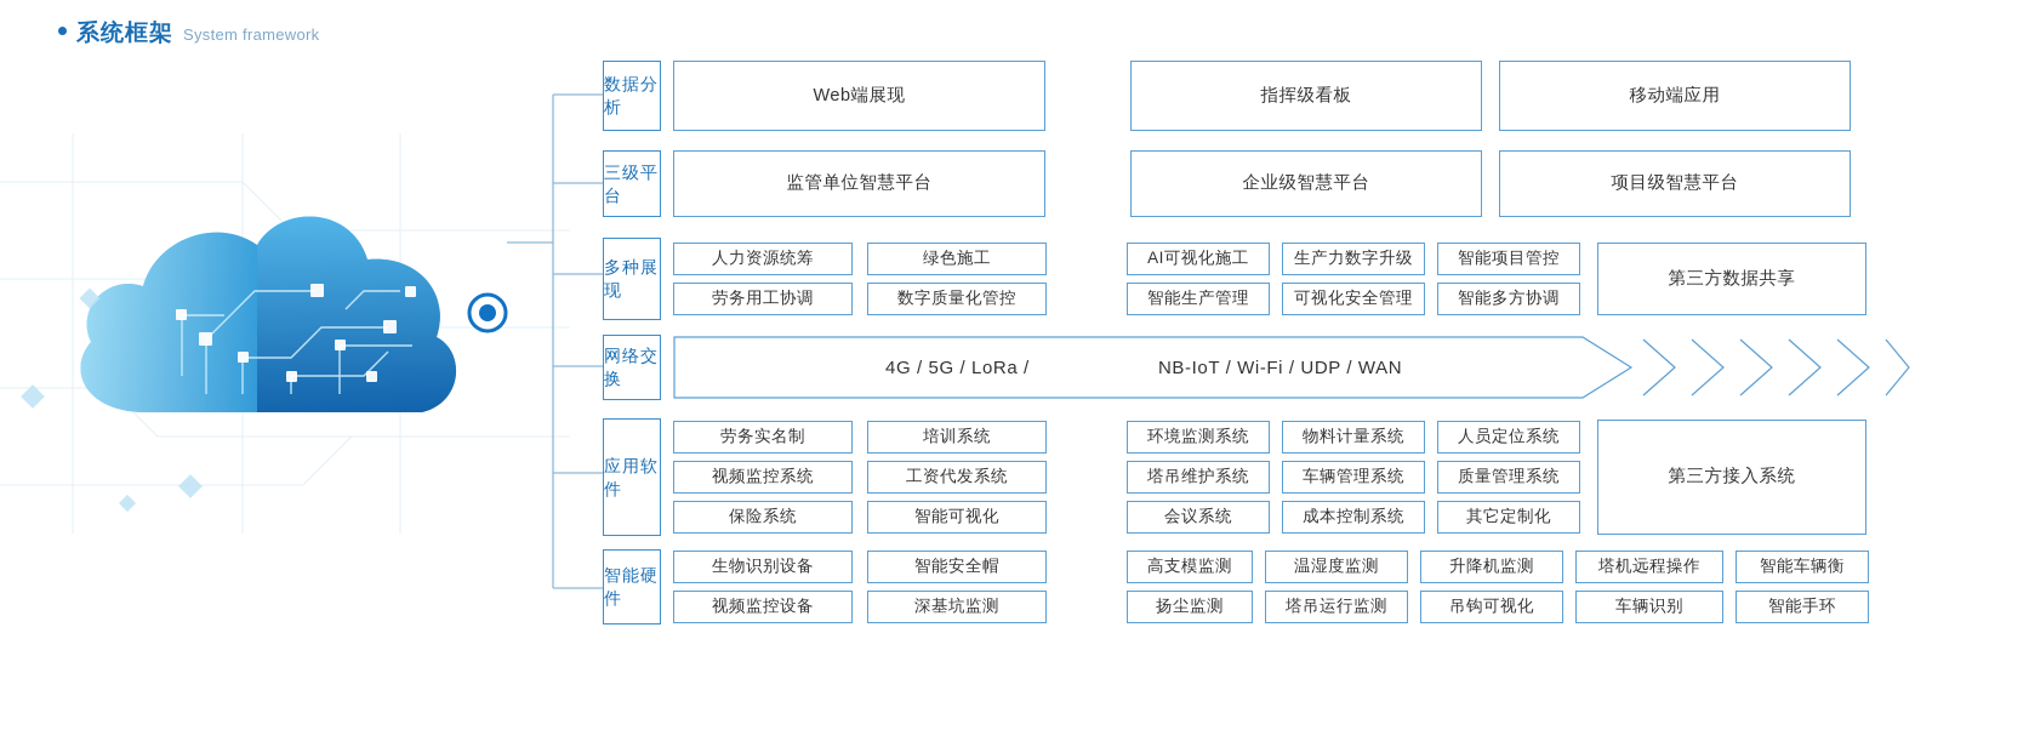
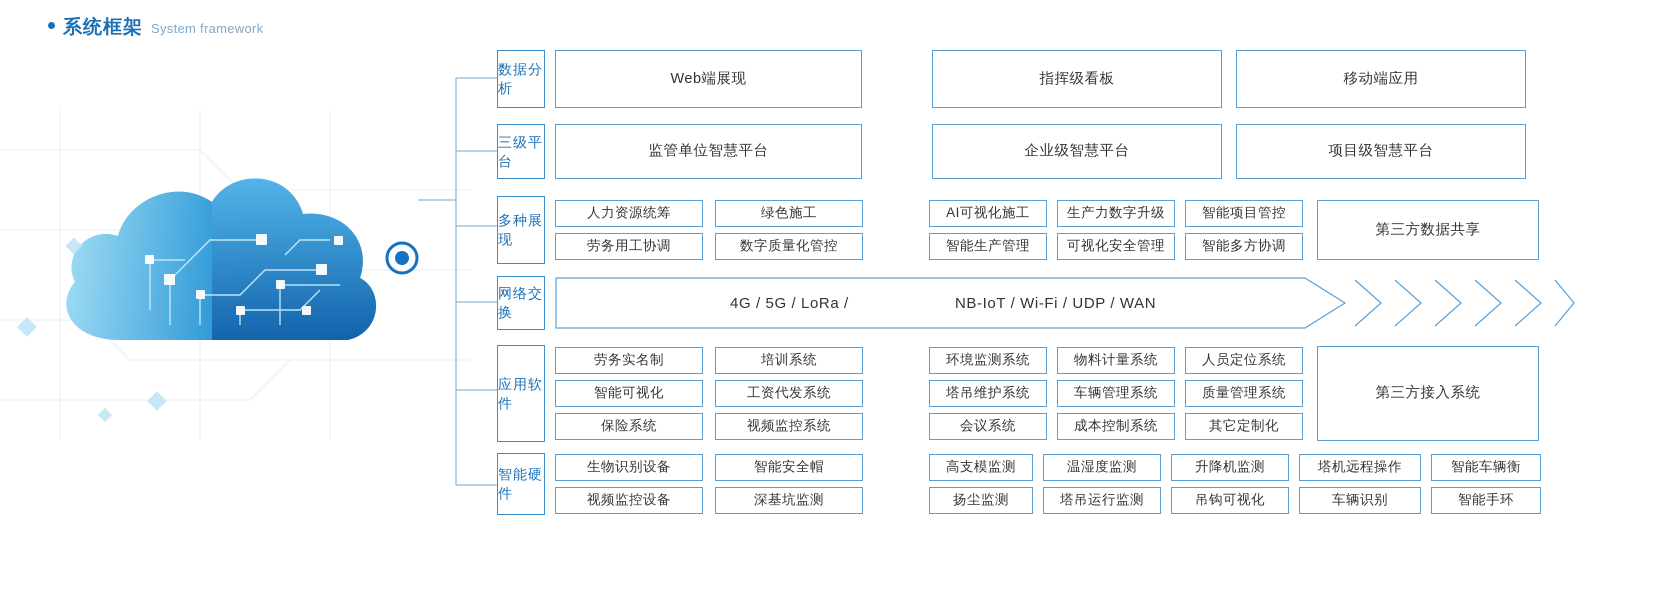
  系统框架
  System framework
  数据分析
  Web端展现
  指挥级看板
  移动端应用
  三级平台
  监管单位智慧平台
  企业级智慧平台
  项目级智慧平台
  多种展现
  人力资源统筹
  绿色施工
  劳务用工协调
  数字质量化管控
  AI可视化施工
  生产力数字升级
  智能项目管控
  智能生产管理
  可视化安全管理
  智能多方协调
  第三方数据共享
  网络交换
  4G / 5G / LoRa /
  NB-IoT / Wi-Fi / UDP / WAN
  应用软件
  劳务实名制
  培训系统
- 视频监控系统
+ 智能可视化
  工资代发系统
  保险系统
- 智能可视化
+ 视频监控系统
  环境监测系统
  物料计量系统
  人员定位系统
  塔吊维护系统
  车辆管理系统
  质量管理系统
  会议系统
  成本控制系统
  其它定制化
  第三方接入系统
  智能硬件
  生物识别设备
  智能安全帽
  视频监控设备
  深基坑监测
  高支模监测
  温湿度监测
  升降机监测
  塔机远程操作
  智能车辆衡
  扬尘监测
  塔吊运行监测
  吊钩可视化
  车辆识别
  智能手环
